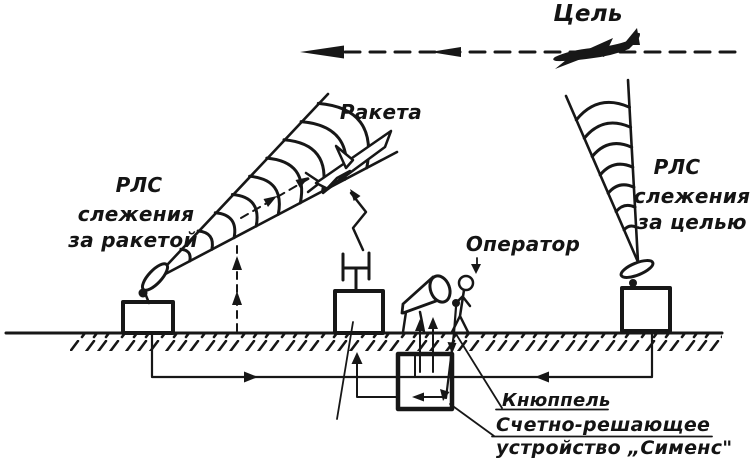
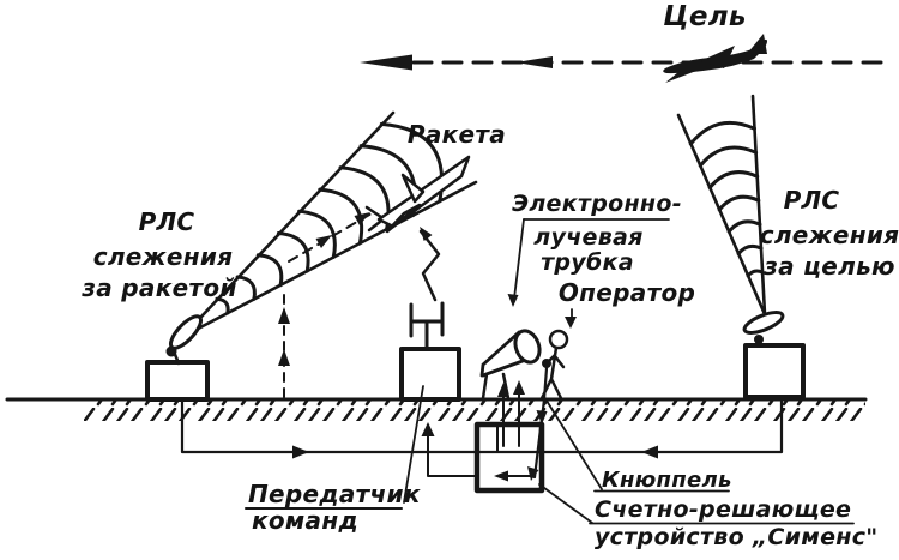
  Цель
  Ракета
  РЛС
  слежения
  за ракетой
  РЛС
  слежения
  за целью
+ Передатчик
+ команд
+ Электронно-
+ лучевая
+ трубка
  Оператор
  Кнюппель
  Счетно-решающее
  устройство „Сименс"
